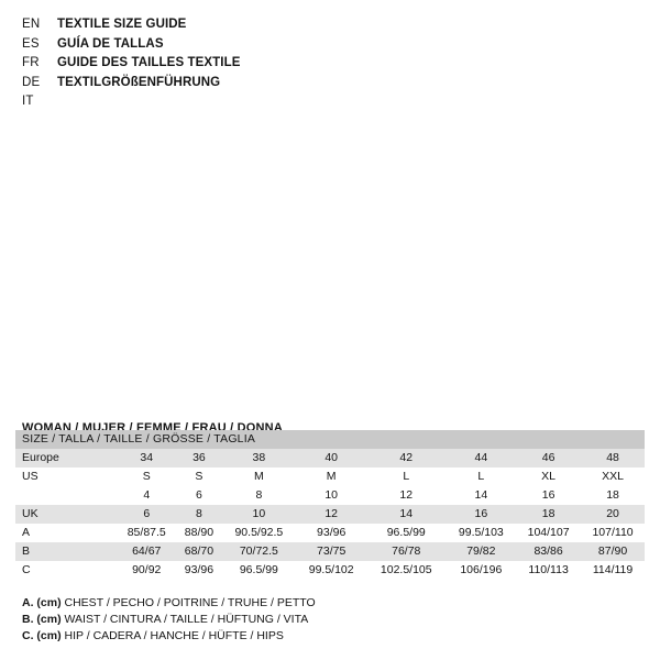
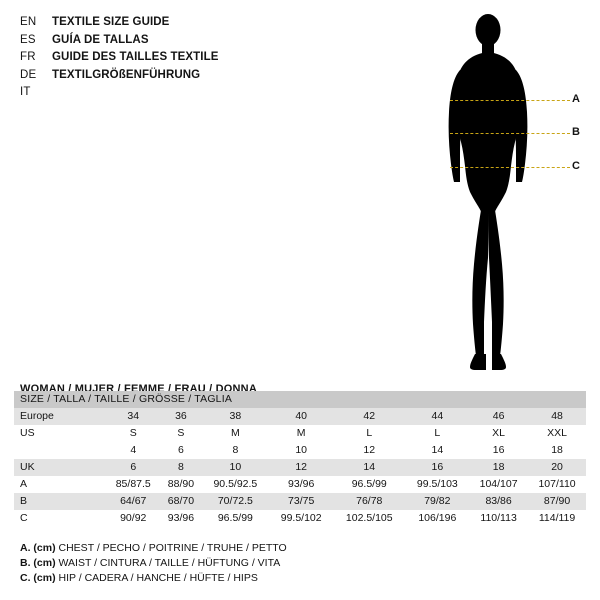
  EN
  TEXTILE SIZE GUIDE
  ES
  GUÍA DE TALLAS
  FR
  GUIDE DES TAILLES TEXTILE
  DE
  TEXTILGRÖßENFÜHRUNG
  IT
+ A
+ B
+ C
  WOMAN / MUJER / FEMME / FRAU / DONNA
  SIZE / TALLA / TAILLE / GRÖSSE / TAGLIA
  Europe	34	36	38	40	42	44	46	48
  US	S	S	M	M	L	L	XL	XXL
  	4	6	8	10	12	14	16	18
  UK	6	8	10	12	14	16	18	20
  A	85/87.5	88/90	90.5/92.5	93/96	96.5/99	99.5/103	104/107	107/110
  B	64/67	68/70	70/72.5	73/75	76/78	79/82	83/86	87/90
  C	90/92	93/96	96.5/99	99.5/102	102.5/105	106/196	110/113	114/119
  A. (cm) CHEST / PECHO / POITRINE / TRUHE / PETTO
  B. (cm) WAIST / CINTURA / TAILLE / HÜFTUNG / VITA
  C. (cm) HIP / CADERA / HANCHE / HÜFTE / HIPS
